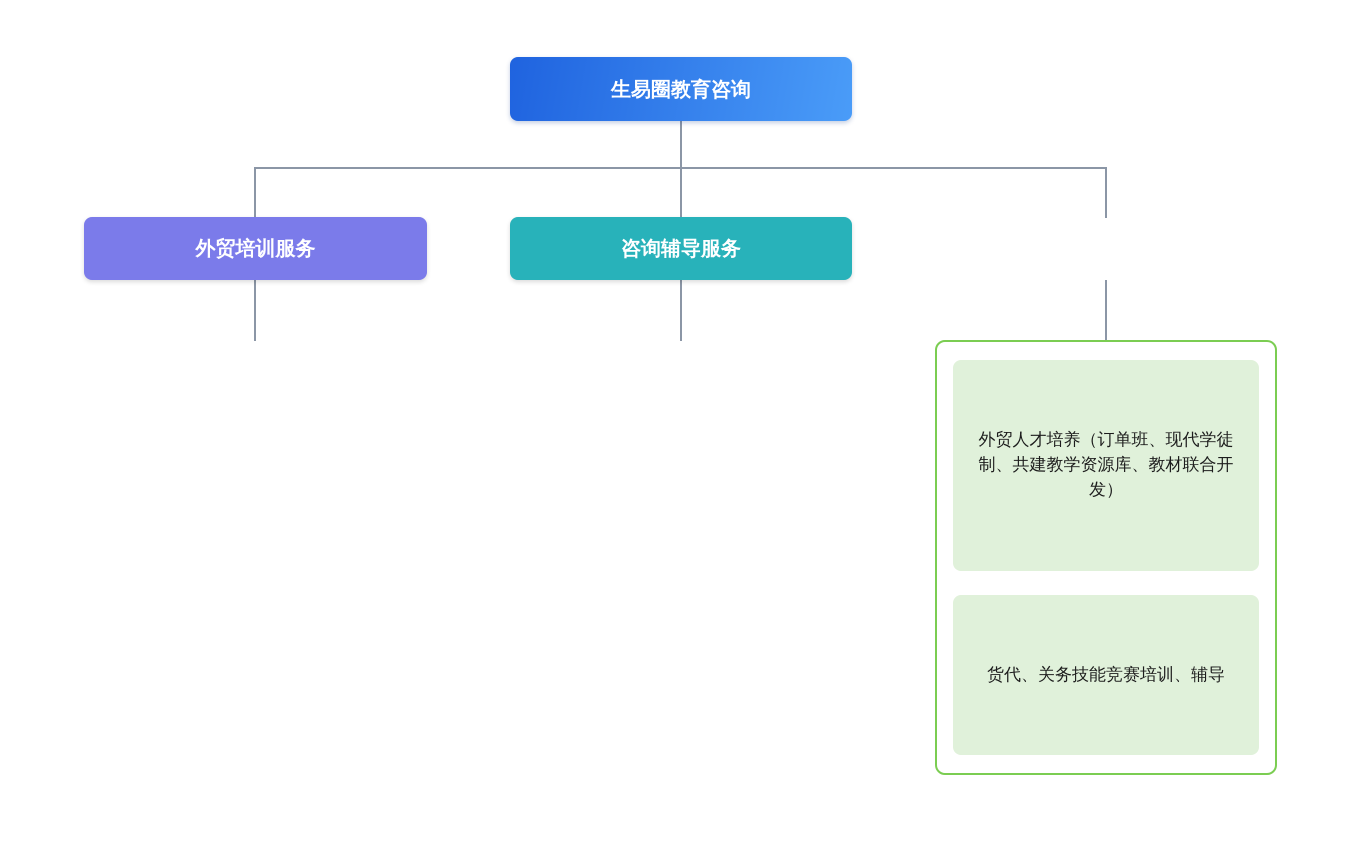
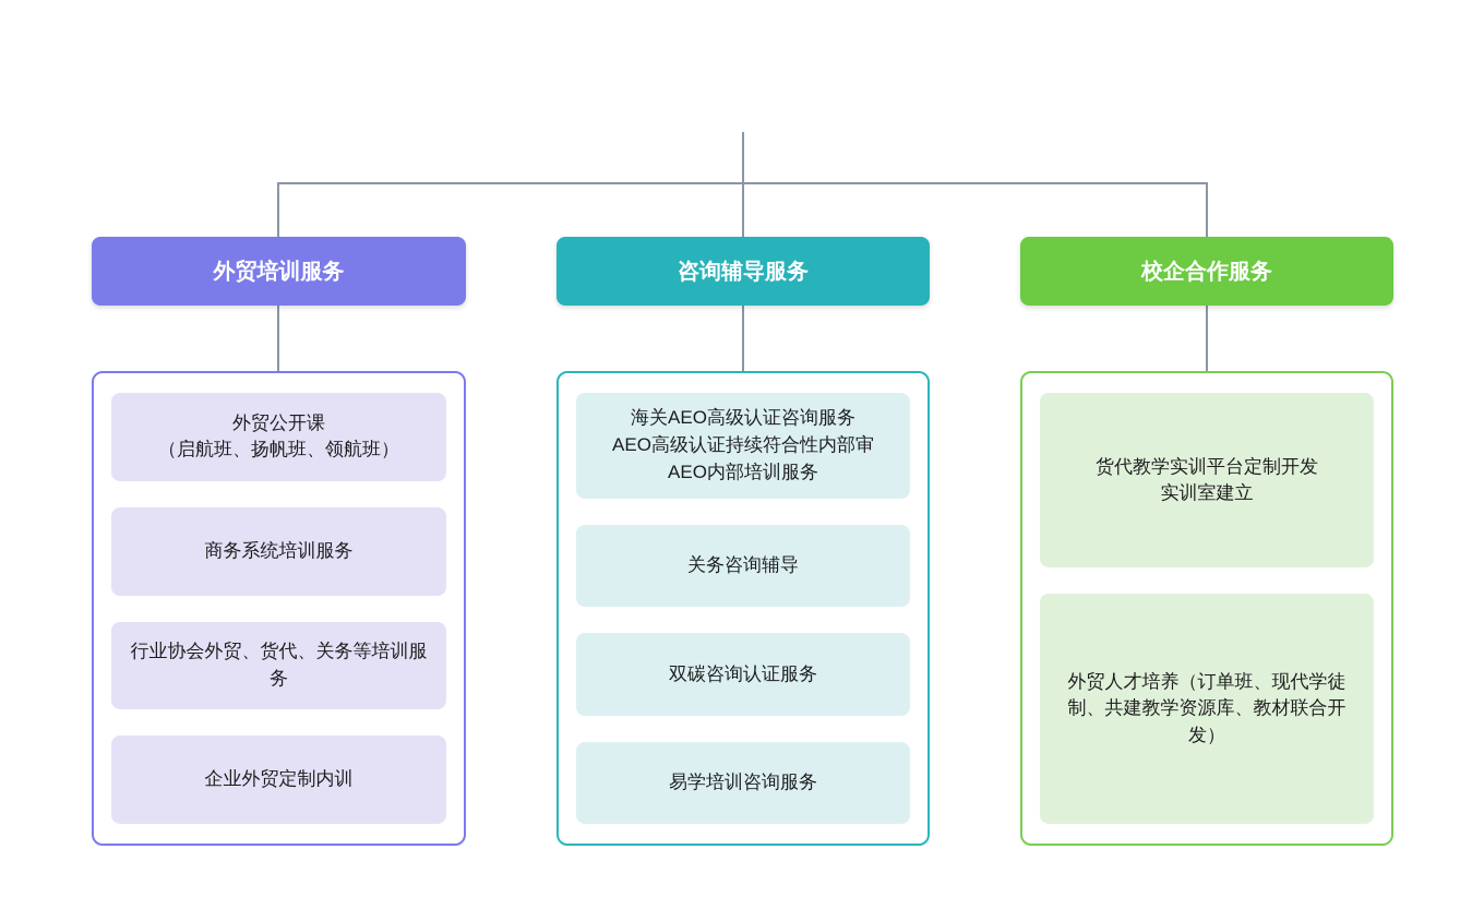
- 生易圈教育咨询
  外贸培训服务
  咨询辅导服务
+ 校企合作服务
+ 外贸公开课
+ （启航班、扬帆班、领航班）
+ 商务系统培训服务
+ 行业协会外贸、货代、关务等培训服务
+ 企业外贸定制内训
+ 海关AEO高级认证咨询服务
+ AEO高级认证持续符合性内部审
+ AEO内部培训服务
+ 关务咨询辅导
+ 双碳咨询认证服务
+ 易学培训咨询服务
+ 货代教学实训平台定制开发
+ 实训室建立
  外贸人才培养（订单班、现代学徒制、共建教学资源库、教材联合开发）
- 货代、关务技能竞赛培训、辅导
